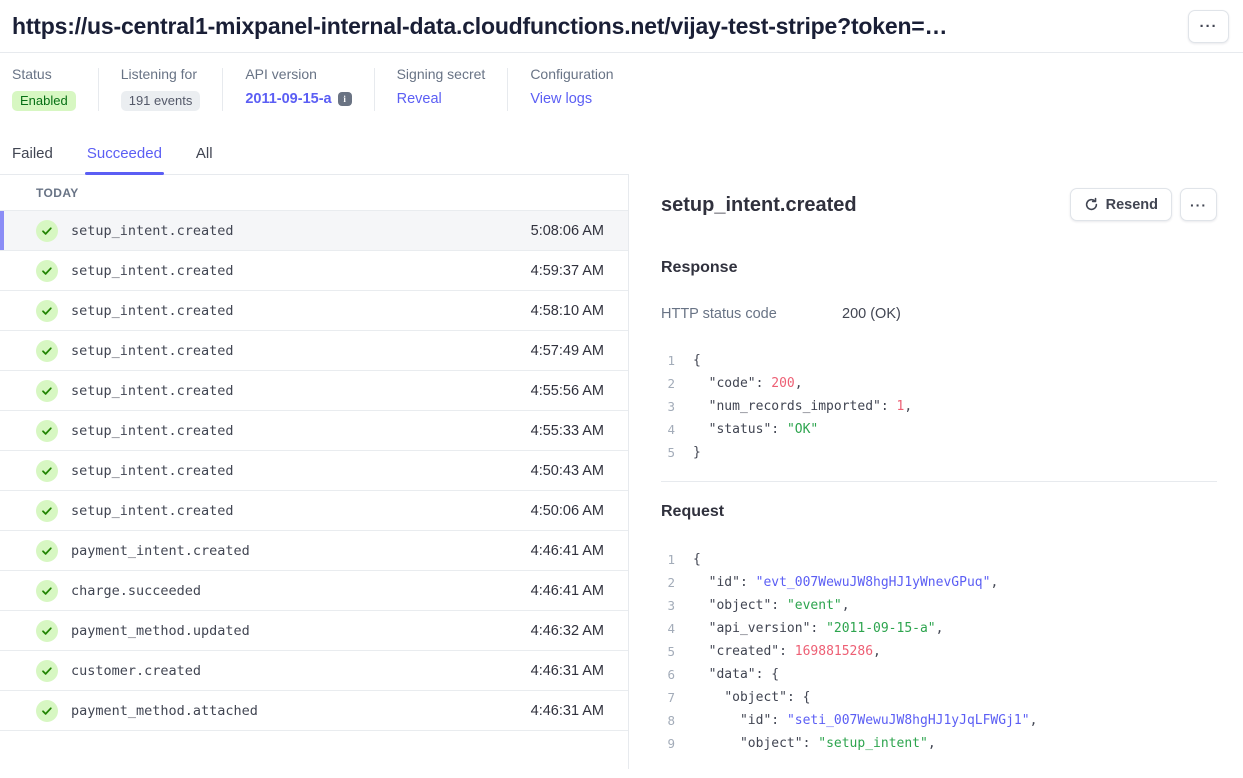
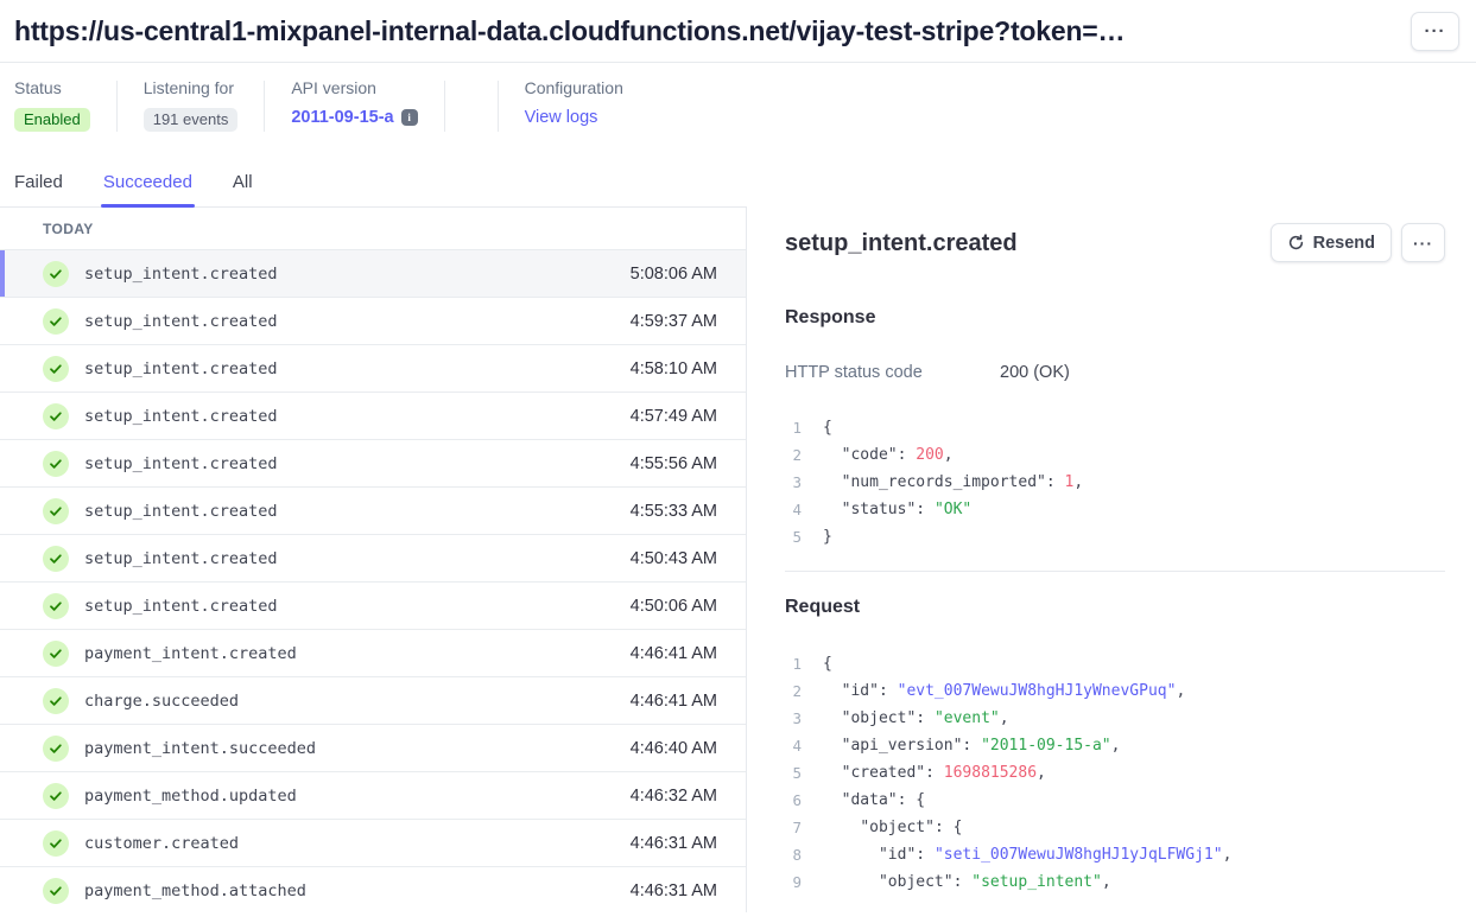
  https://us-central1-mixpanel-internal-data.cloudfunctions.net/vijay-test-stripe?token=…
  ···
  Status
  Enabled
  Listening for
  191 events
  API version
  2011-09-15-a
  i
- Signing secret
- Reveal
  Configuration
  View logs
  Failed
  Succeeded
  All
  TODAY
  setup_intent.created
  5:08:06 AM
  setup_intent.created
  4:59:37 AM
  setup_intent.created
  4:58:10 AM
  setup_intent.created
  4:57:49 AM
  setup_intent.created
  4:55:56 AM
  setup_intent.created
  4:55:33 AM
  setup_intent.created
  4:50:43 AM
  setup_intent.created
  4:50:06 AM
  payment_intent.created
  4:46:41 AM
  charge.succeeded
  4:46:41 AM
+ payment_intent.succeeded
+ 4:46:40 AM
  payment_method.updated
  4:46:32 AM
  customer.created
  4:46:31 AM
  payment_method.attached
  4:46:31 AM
  setup_intent.created
  Resend
  ···
  Response
  HTTP status code
  200 (OK)
  1
  {
  2
  "code": 200,
  3
  "num_records_imported": 1,
  4
  "status": "OK"
  5
  }
  Request
  1
  {
  2
  "id": "evt_007WewuJW8hgHJ1yWnevGPuq",
  3
  "object": "event",
  4
  "api_version": "2011-09-15-a",
  5
  "created": 1698815286,
  6
  "data": {
  7
  "object": {
  8
  "id": "seti_007WewuJW8hgHJ1yJqLFWGj1",
  9
  "object": "setup_intent",
